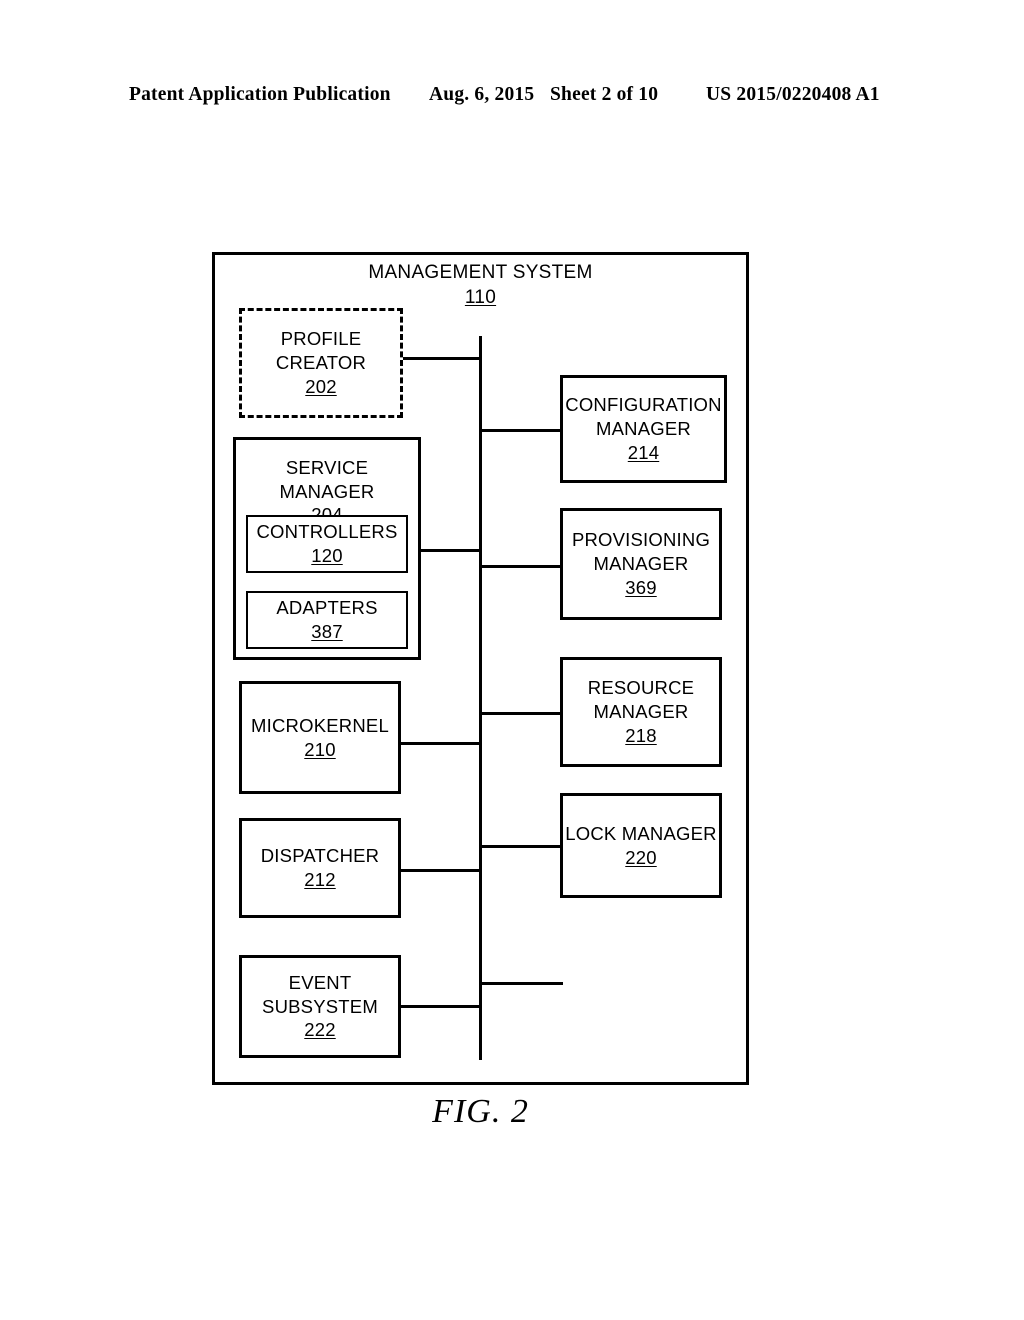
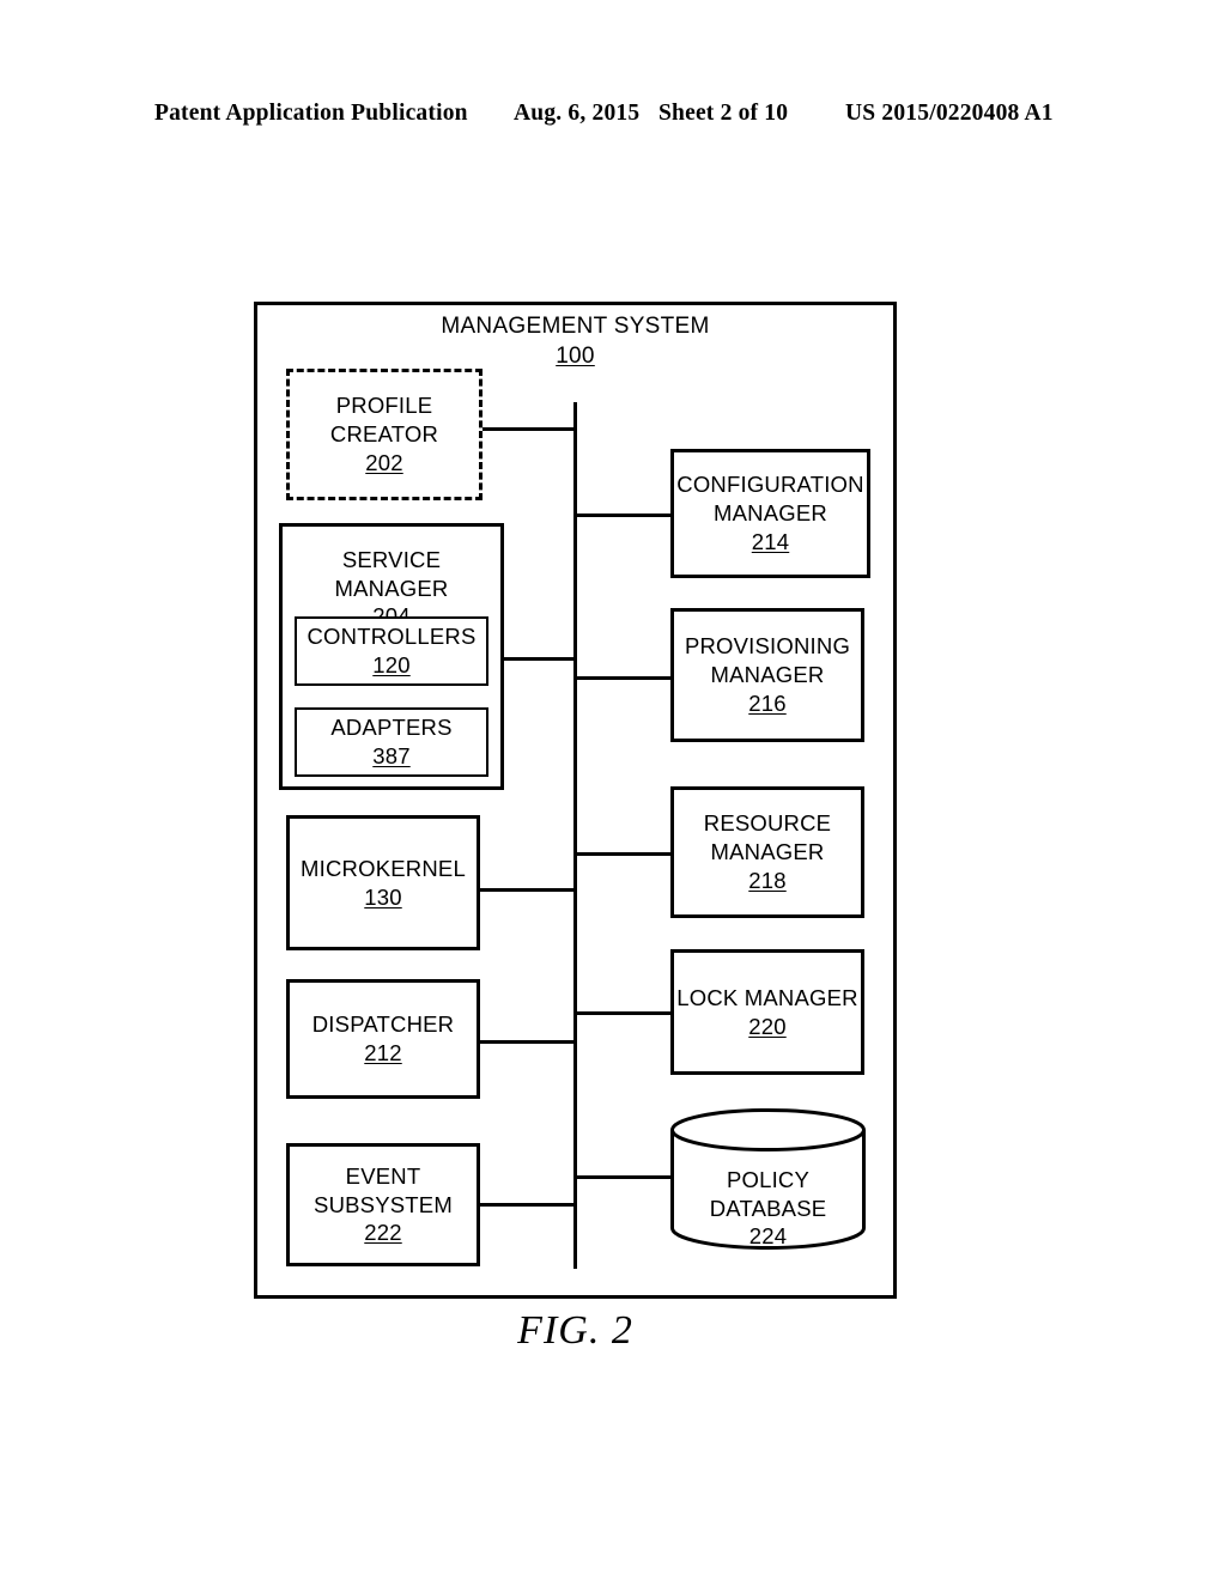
  Patent Application Publication
  Aug. 6, 2015
  Sheet 2 of 10
  US 2015/0220408 A1
  MANAGEMENT SYSTEM
- 110
+ 100
  PROFILE
  CREATOR
  202
  SERVICE MANAGER
  CONTROLLERS
  120
  ADAPTERS
  387
  MICROKERNEL
- 210
+ 130
  DISPATCHER
  212
  EVENT
  SUBSYSTEM
  222
  CONFIGURATION
  MANAGER
  214
  PROVISIONING
  MANAGER
- 369
+ 216
  RESOURCE
  MANAGER
  218
  LOCK MANAGER
  220
+ POLICY
+ DATABASE
+ 224
  FIG. 2
